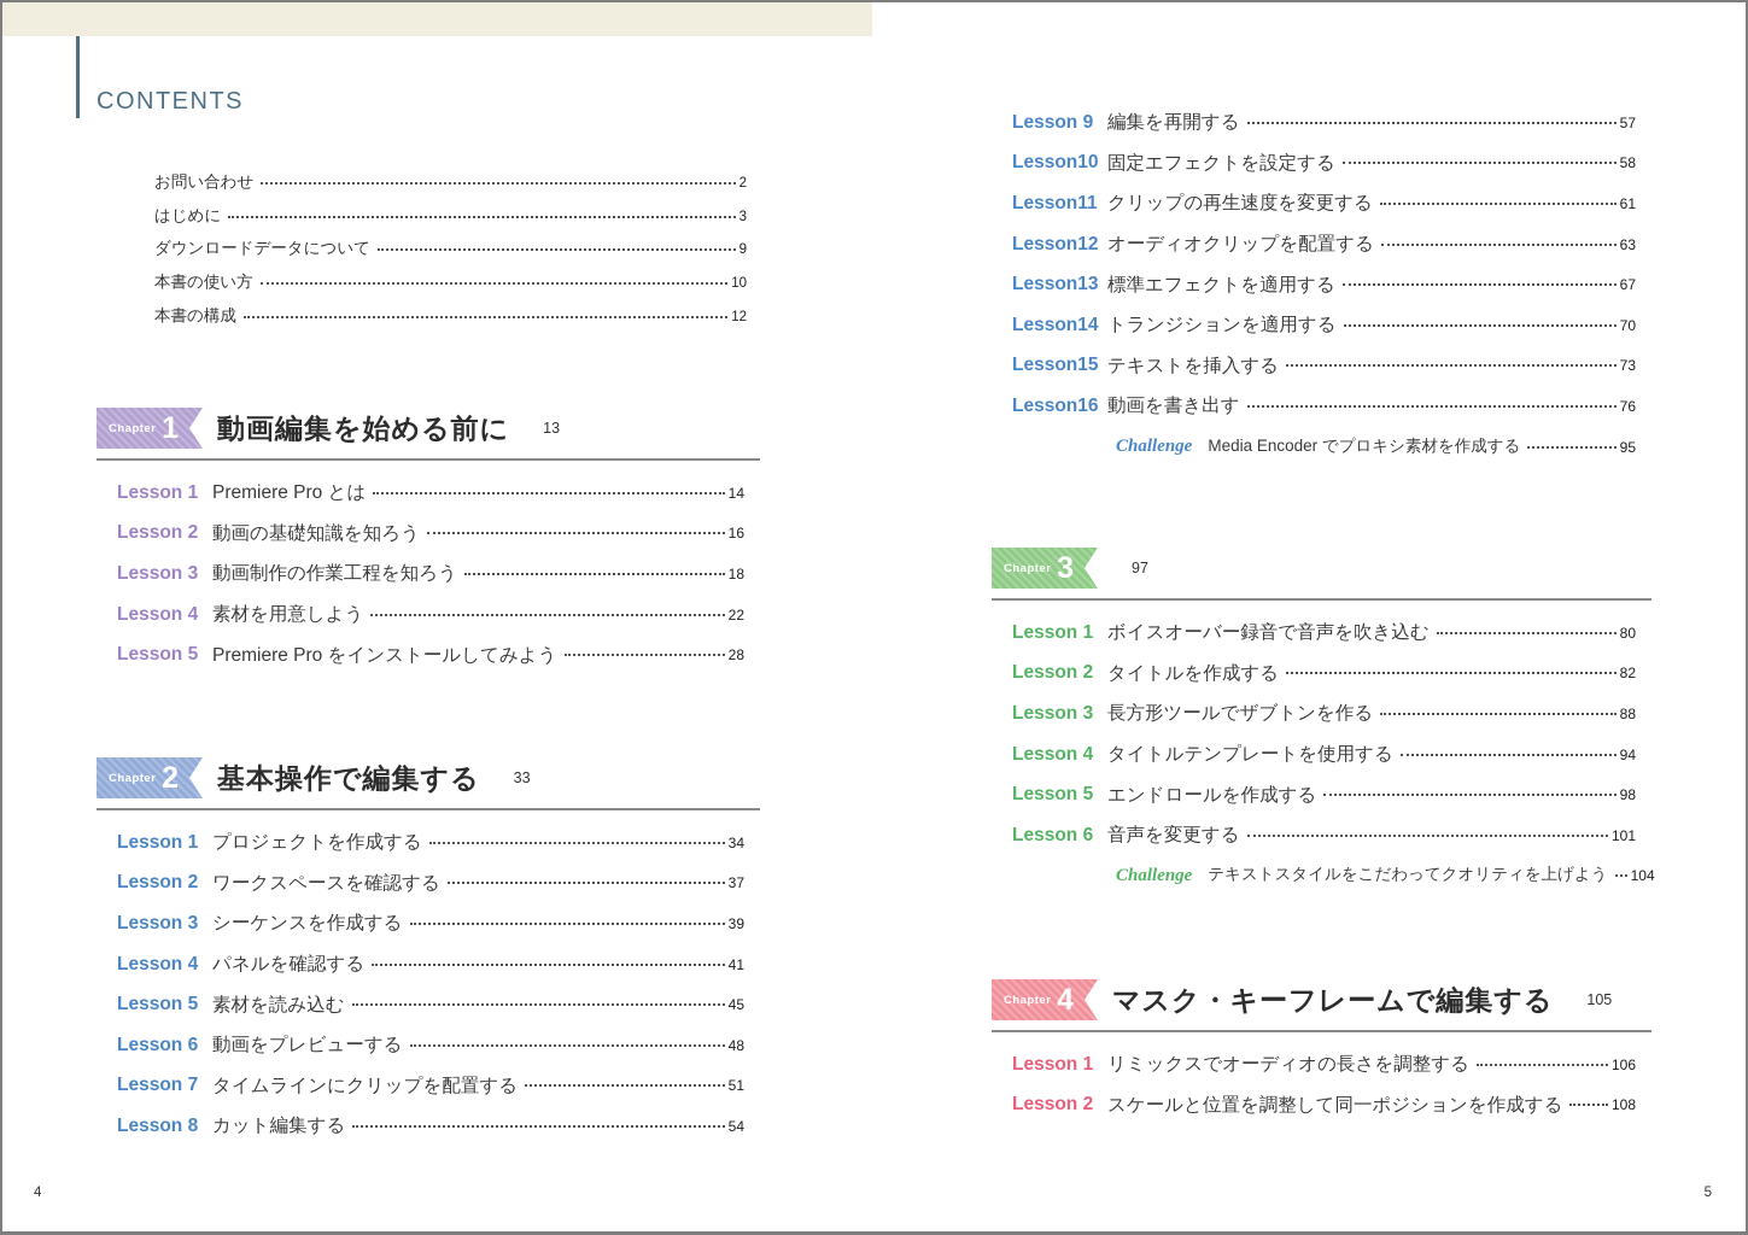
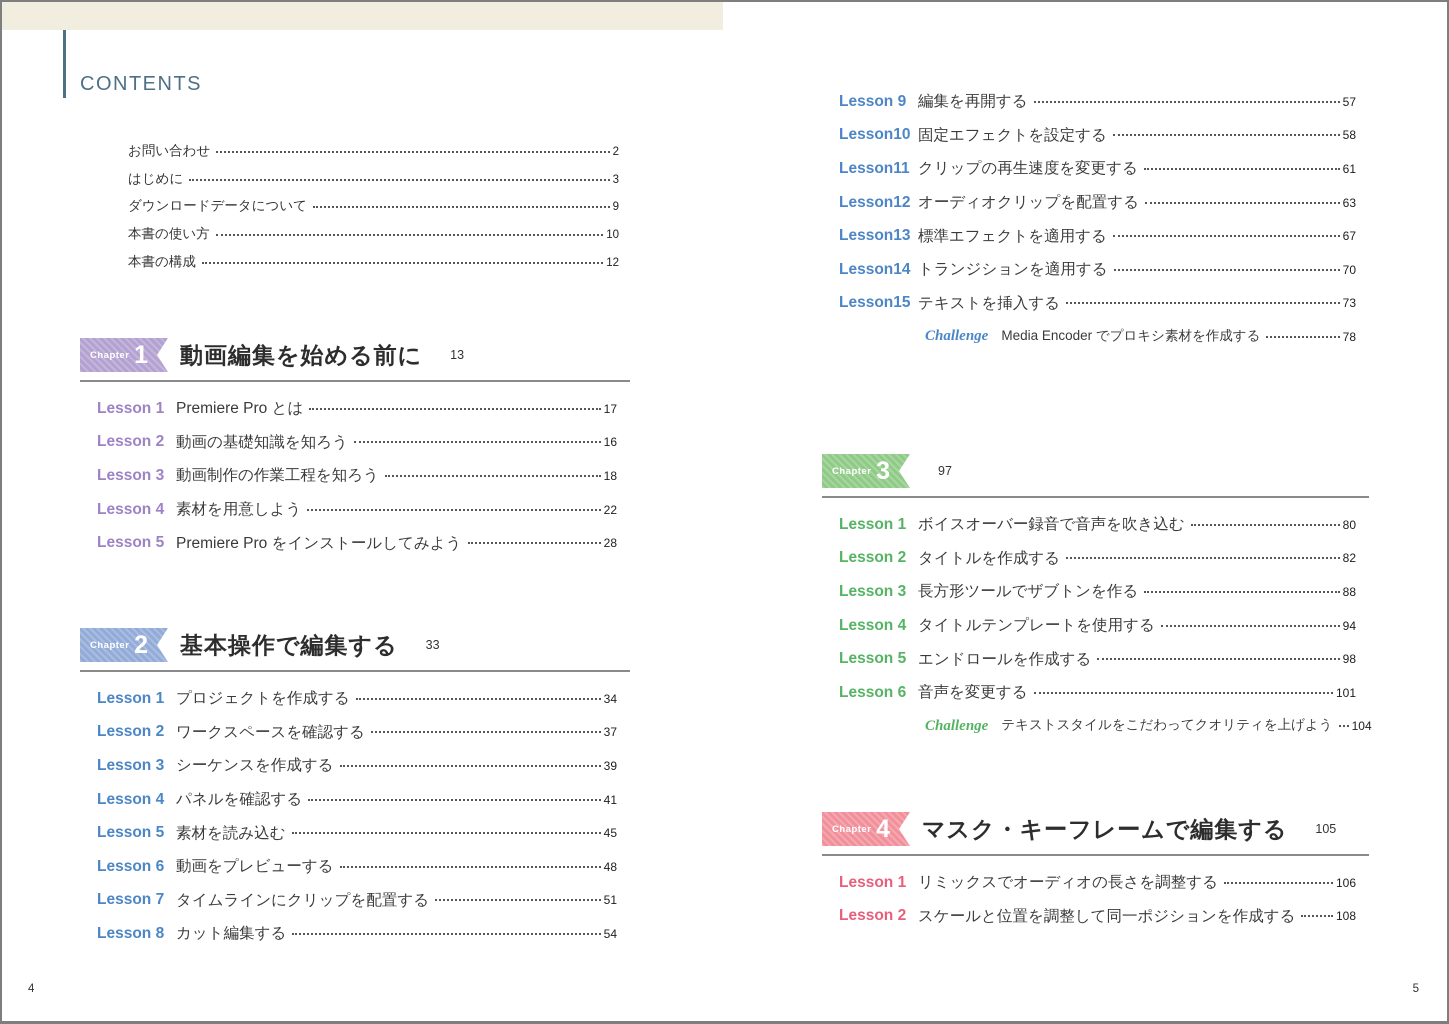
  CONTENTS
  お問い合わせ
  2
  はじめに
  3
  ダウンロードデータについて
  9
  本書の使い方
  10
  本書の構成
  12
  Chapter
  1
  動画編集を始める前に
  13
  Lesson 1
  Premiere Pro とは
- 14
+ 17
  Lesson 2
  動画の基礎知識を知ろう
  16
  Lesson 3
  動画制作の作業工程を知ろう
  18
  Lesson 4
  素材を用意しよう
  22
  Lesson 5
  Premiere Pro をインストールしてみよう
  28
  Chapter
  2
  基本操作で編集する
  33
  Lesson 1
  プロジェクトを作成する
  34
  Lesson 2
  ワークスペースを確認する
  37
  Lesson 3
  シーケンスを作成する
  39
  Lesson 4
  パネルを確認する
  41
  Lesson 5
  素材を読み込む
  45
  Lesson 6
  動画をプレビューする
  48
  Lesson 7
  タイムラインにクリップを配置する
  51
  Lesson 8
  カット編集する
  54
  Lesson 9
  編集を再開する
  57
  Lesson10
  固定エフェクトを設定する
  58
  Lesson11
  クリップの再生速度を変更する
  61
  Lesson12
  オーディオクリップを配置する
  63
  Lesson13
  標準エフェクトを適用する
  67
  Lesson14
  トランジションを適用する
  70
  Lesson15
  テキストを挿入する
  73
- Lesson16
- 動画を書き出す
- 76
  Challenge
  Media Encoder でプロキシ素材を作成する
- 95
+ 78
  Chapter
  3
  97
  Lesson 1
  ボイスオーバー録音で音声を吹き込む
  80
  Lesson 2
  タイトルを作成する
  82
  Lesson 3
  長方形ツールでザブトンを作る
  88
  Lesson 4
  タイトルテンプレートを使用する
  94
  Lesson 5
  エンドロールを作成する
  98
  Lesson 6
  音声を変更する
  101
  Challenge
  テキストスタイルをこだわってクオリティを上げよう
  104
  Chapter
  4
  マスク・キーフレームで編集する
  105
  Lesson 1
  リミックスでオーディオの長さを調整する
  106
  Lesson 2
  スケールと位置を調整して同一ポジションを作成する
  108
  4
  5
